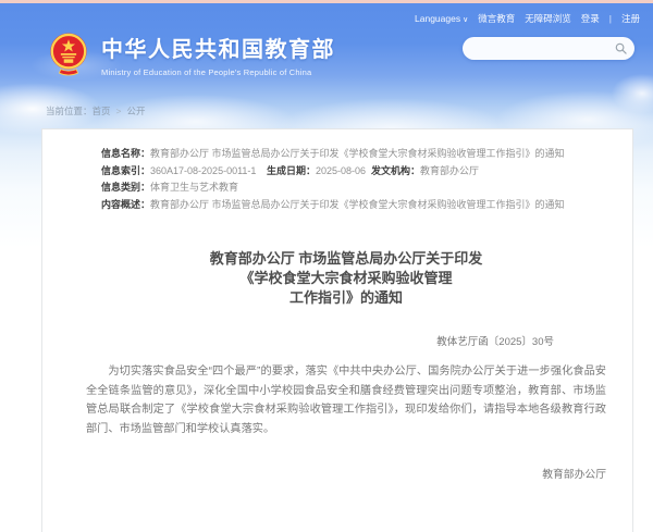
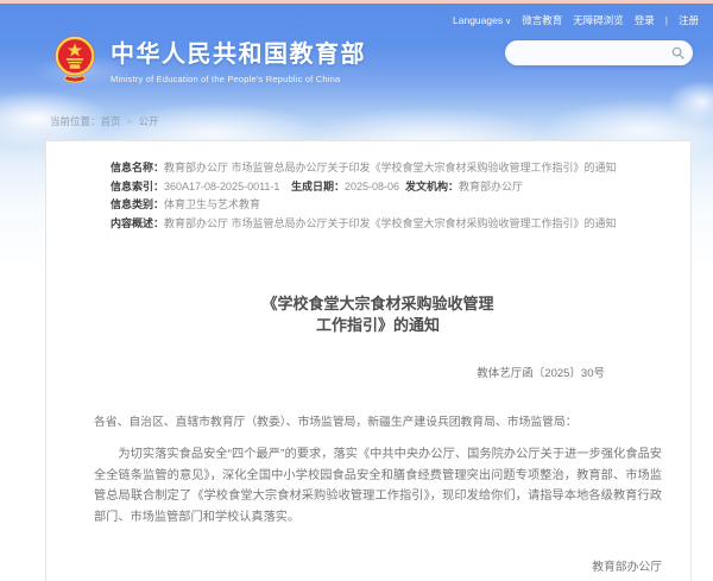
  Languages
  微言教育
  无障碍浏览
  登录
  |
  注册
  中华人民共和国教育部
  Ministry of Education of the People's Republic of China
  当前位置：首页 > 公开
  信息名称：
  教育部办公厅 市场监管总局办公厅关于印发《学校食堂大宗食材采购验收管理工作指引》的通知
  信息索引：360A17-08-2025-0011-1
  生成日期：2025-08-06
  发文机构：教育部办公厅
  信息类别：体育卫生与艺术教育
  内容概述：
  教育部办公厅 市场监管总局办公厅关于印发《学校食堂大宗食材采购验收管理工作指引》的通知
- 教育部办公厅 市场监管总局办公厅关于印发
  《学校食堂大宗食材采购验收管理
  工作指引》的通知
  教体艺厅函〔2025〕30号
+ 各省、自治区、直辖市教育厅（教委）、市场监管局，新疆生产建设兵团教育局、市场监管局：
  为切实落实食品安全“四个最严”的要求，落实《中共中央办公厅、国务院办公厅关于进一步强化食品安全全链条监管的意见》，深化全国中小学校园食品安全和膳食经费管理突出问题专项整治，教育部、市场监管总局联合制定了《学校食堂大宗食材采购验收管理工作指引》，现印发给你们，请指导本地各级教育行政部门、市场监管部门和学校认真落实。
  教育部办公厅
